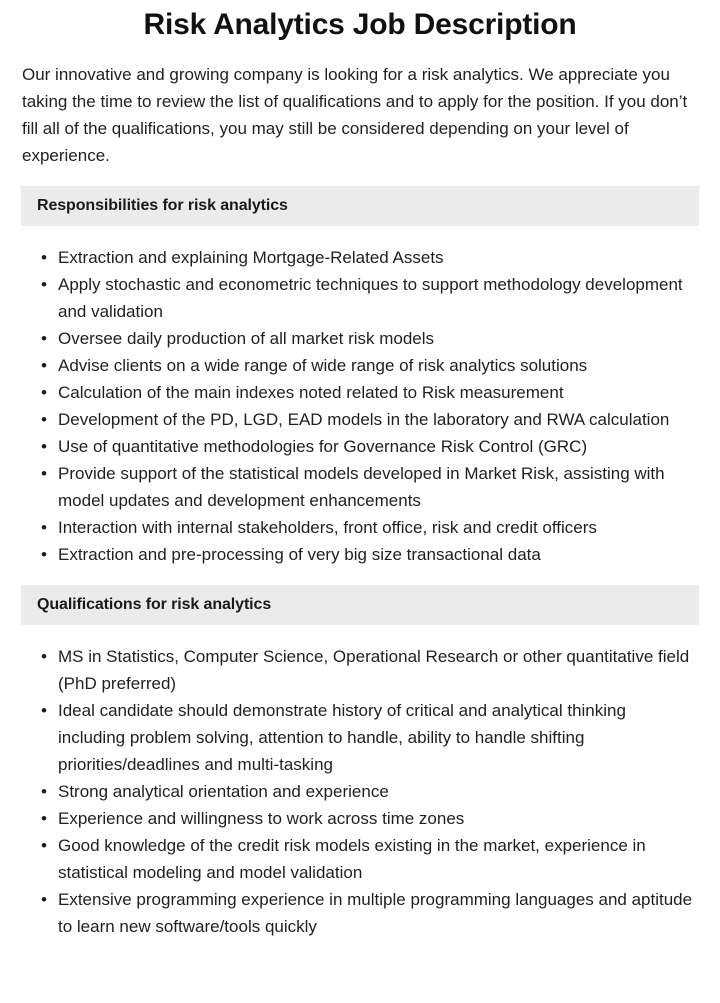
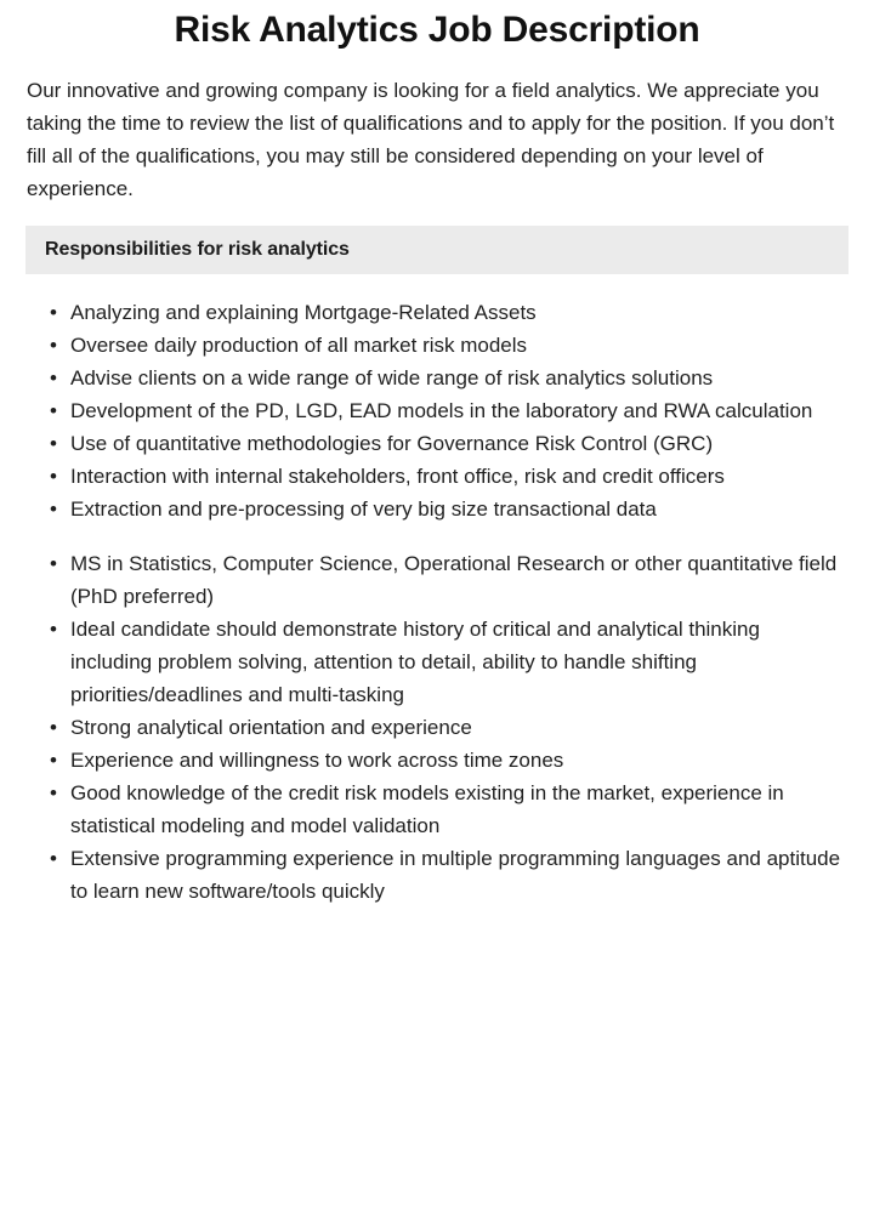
  Risk Analytics Job Description
- Our innovative and growing company is looking for a risk analytics. We appreciate you taking the time to review the list of qualifications and to apply for the position. If you don’t fill all of the qualifications, you may still be considered depending on your level of experience.
+ Our innovative and growing company is looking for a field analytics. We appreciate you taking the time to review the list of qualifications and to apply for the position. If you don’t fill all of the qualifications, you may still be considered depending on your level of experience.
  Responsibilities for risk analytics
- Extraction and explaining Mortgage-Related Assets
+ Analyzing and explaining Mortgage-Related Assets
- Apply stochastic and econometric techniques to support methodology development and validation
  Oversee daily production of all market risk models
  Advise clients on a wide range of wide range of risk analytics solutions
- Calculation of the main indexes noted related to Risk measurement
  Development of the PD, LGD, EAD models in the laboratory and RWA calculation
  Use of quantitative methodologies for Governance Risk Control (GRC)
- Provide support of the statistical models developed in Market Risk, assisting with model updates and development enhancements
  Interaction with internal stakeholders, front office, risk and credit officers
  Extraction and pre-processing of very big size transactional data
- Qualifications for risk analytics
  MS in Statistics, Computer Science, Operational Research or other quantitative field (PhD preferred)
- Ideal candidate should demonstrate history of critical and analytical thinking including problem solving, attention to handle, ability to handle shifting priorities/deadlines and multi-tasking
+ Ideal candidate should demonstrate history of critical and analytical thinking including problem solving, attention to detail, ability to handle shifting priorities/deadlines and multi-tasking
  Strong analytical orientation and experience
  Experience and willingness to work across time zones
  Good knowledge of the credit risk models existing in the market, experience in statistical modeling and model validation
  Extensive programming experience in multiple programming languages and aptitude to learn new software/tools quickly
